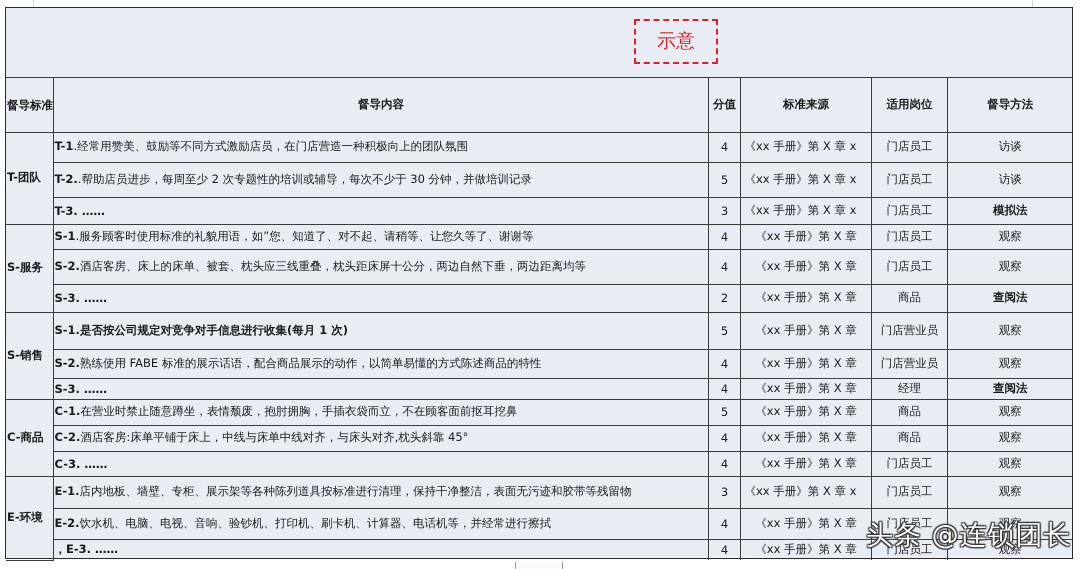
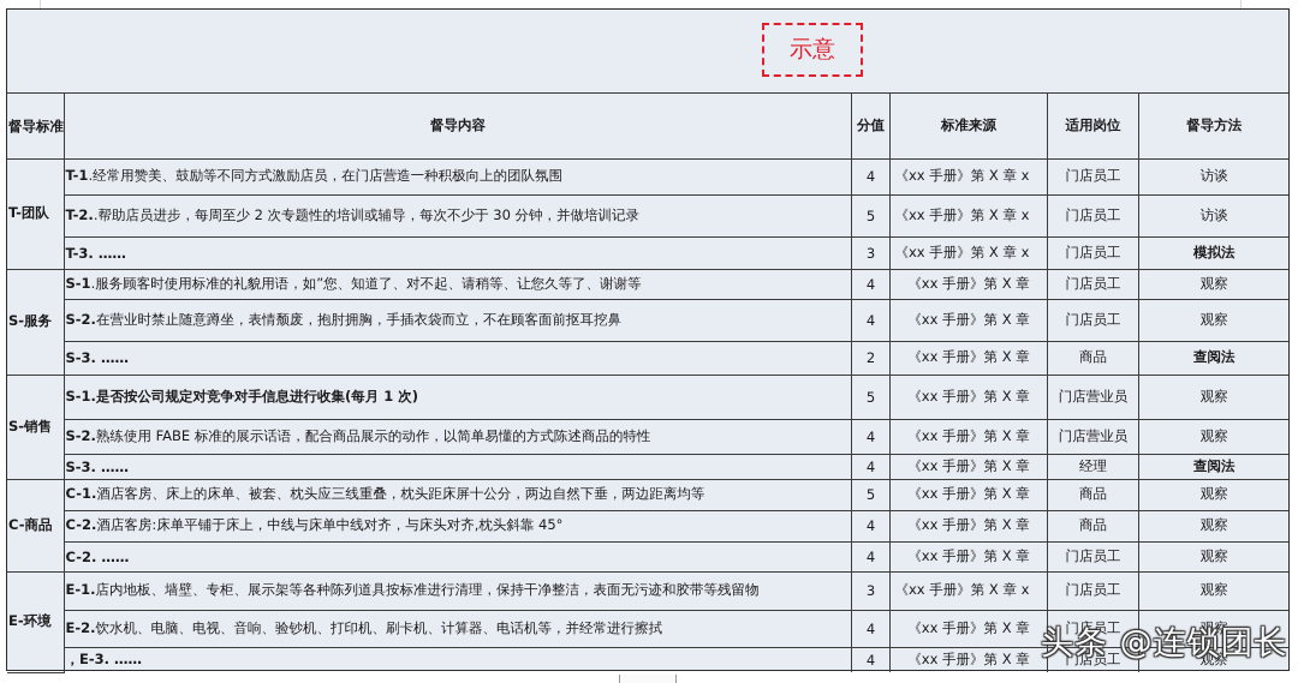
  示意
  督导标准	督导内容	分值	标准来源	适用岗位	督导方法
  T-团队	T-1.经常用赞美、鼓励等不同方式激励店员，在门店营造一种积极向上的团队氛围	4	《xx 手册》第 X 章 x	门店员工	访谈
  T-2..帮助店员进步，每周至少 2 次专题性的培训或辅导，每次不少于 30 分钟，并做培训记录	5	《xx 手册》第 X 章 x	门店员工	访谈
  T-3. ……	3	《xx 手册》第 X 章 x	门店员工	模拟法
  S-服务	S-1.服务顾客时使用标准的礼貌用语，如”您、知道了、对不起、请稍等、让您久等了、谢谢等	4	《xx 手册》第 X 章	门店员工	观察
- S-2.酒店客房、床上的床单、被套、枕头应三线重叠，枕头距床屏十公分，两边自然下垂，两边距离均等	4	《xx 手册》第 X 章	门店员工	观察
+ S-2.在营业时禁止随意蹲坐，表情颓废，抱肘拥胸，手插衣袋而立，不在顾客面前抠耳挖鼻	4	《xx 手册》第 X 章	门店员工	观察
  S-3. ……	2	《xx 手册》第 X 章	商品	查阅法
  S-销售	S-1.是否按公司规定对竞争对手信息进行收集(每月 1 次)	5	《xx 手册》第 X 章	门店营业员	观察
  S-2.熟练使用 FABE 标准的展示话语，配合商品展示的动作，以简单易懂的方式陈述商品的特性	4	《xx 手册》第 X 章	门店营业员	观察
  S-3. ……	4	《xx 手册》第 X 章	经理	查阅法
- C-商品	C-1.在营业时禁止随意蹲坐，表情颓废，抱肘拥胸，手插衣袋而立，不在顾客面前抠耳挖鼻	5	《xx 手册》第 X 章	商品	观察
+ C-商品	C-1.酒店客房、床上的床单、被套、枕头应三线重叠，枕头距床屏十公分，两边自然下垂，两边距离均等	5	《xx 手册》第 X 章	商品	观察
  C-2.酒店客房:床单平铺于床上，中线与床单中线对齐，与床头对齐,枕头斜靠 45°	4	《xx 手册》第 X 章	商品	观察
- C-3. ……	4	《xx 手册》第 X 章	门店员工	观察
+ C-2. ……	4	《xx 手册》第 X 章	门店员工	观察
  E-环境	E-1.店内地板、墙壁、专柜、展示架等各种陈列道具按标准进行清理，保持干净整洁，表面无污迹和胶带等残留物	3	《xx 手册》第 X 章 x	门店员工	观察
  E-2.饮水机、电脑、电视、音响、验钞机、打印机、刷卡机、计算器、电话机等，并经常进行擦拭	4	《xx 手册》第 X 章	门店员工	观察
  ，E-3. ……	4	《xx 手册》第 X 章	门店员工	观察
  头条 @连锁团长
